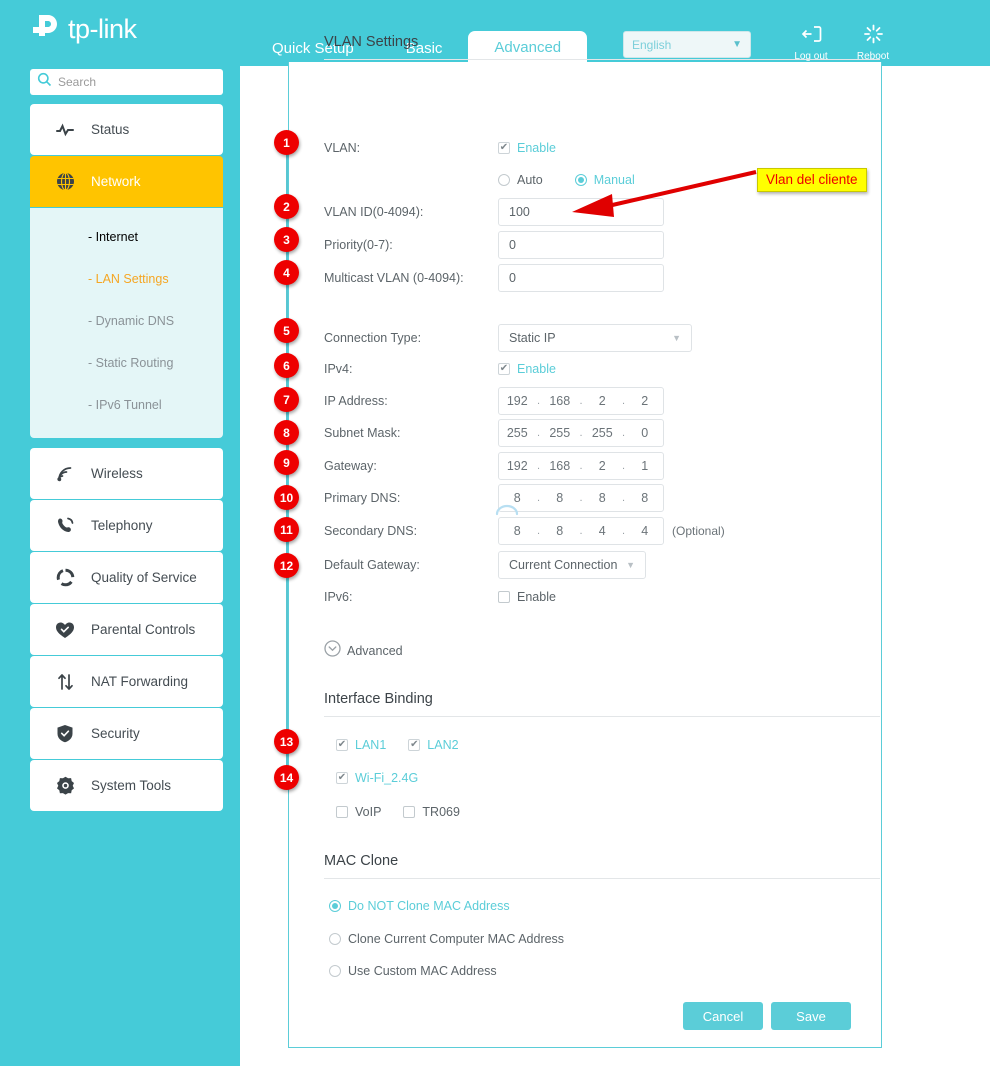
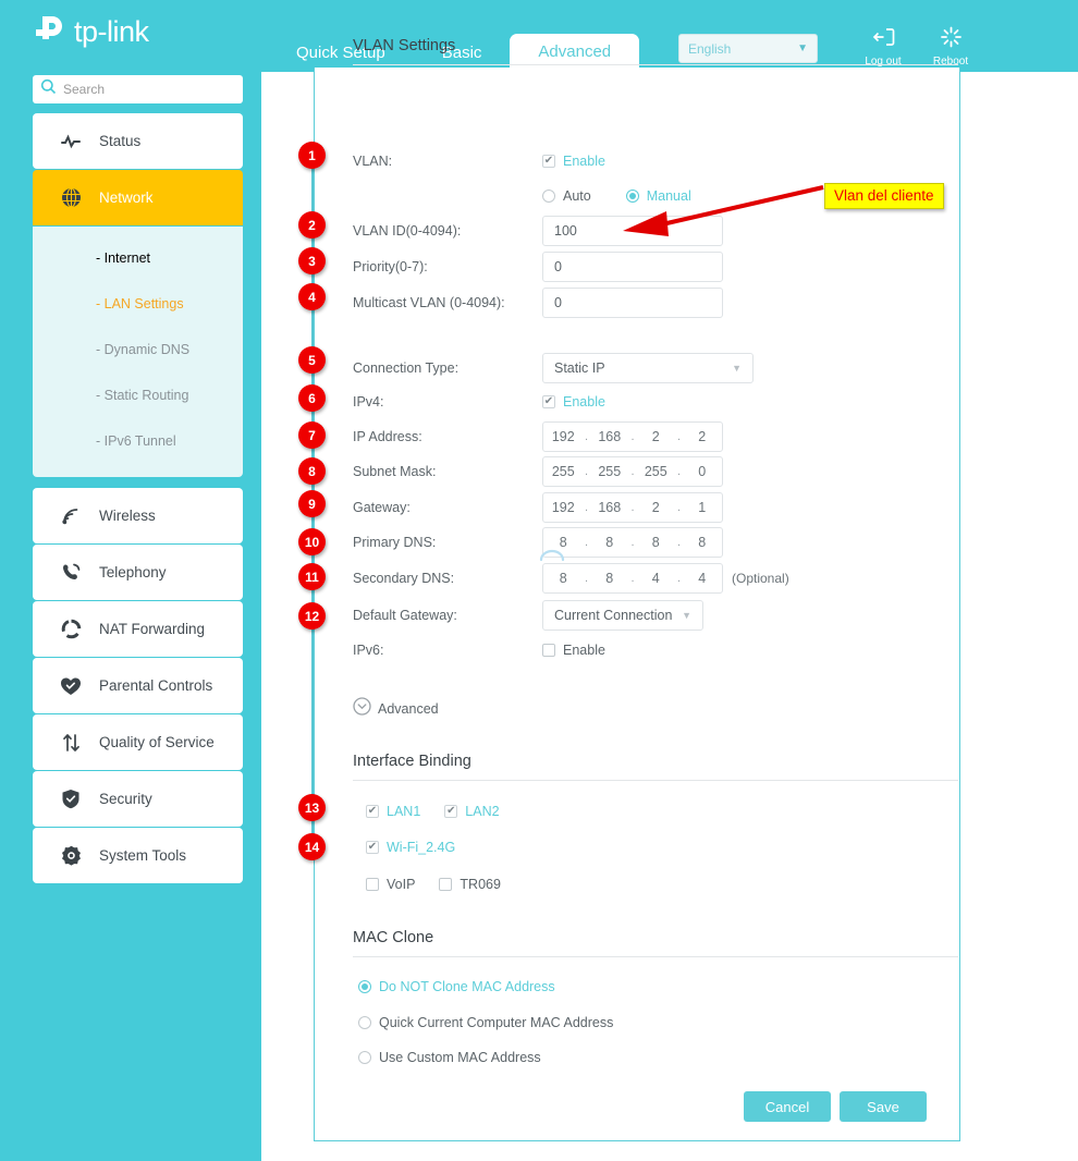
  tp-link
  Quick Setup
  Basic
  Advanced
  English
  ▼
  Log out
  Reboot
  Search
  Status
  Network
  - Internet
  - LAN Settings
  - Dynamic DNS
  - Static Routing
  - IPv6 Tunnel
  Wireless
  Telephony
- Quality of Service
+ NAT Forwarding
  Parental Controls
- NAT Forwarding
+ Quality of Service
  Security
  System Tools
  VLAN Settings
  VLAN:
  Enable
  Auto
  Manual
  VLAN ID(0-4094):
  100
  Priority(0-7):
  0
  Multicast VLAN (0-4094):
  0
  Connection Type:
  Static IP
  ▼
  IPv4:
  Enable
  IP Address:
  192
  .
  168
  .
  2
  .
  2
  Subnet Mask:
  255
  .
  255
  .
  255
  .
  0
  Gateway:
  192
  .
  168
  .
  2
  .
  1
  Primary DNS:
  8
  .
  8
  .
  8
  .
  8
  Secondary DNS:
  8
  .
  8
  .
  4
  .
  4
  (Optional)
  Default Gateway:
  Current Connection
  ▼
  IPv6:
  Enable
  Advanced
  Interface Binding
  LAN1
  LAN2
  Wi-Fi_2.4G
  VoIP
  TR069
  MAC Clone
  Do NOT Clone MAC Address
- Clone Current Computer MAC Address
+ Quick Current Computer MAC Address
  Use Custom MAC Address
  Cancel
  Save
  1
  2
  3
  4
  5
  6
  7
  8
  9
  10
  11
  12
  13
  14
  Vlan del cliente
